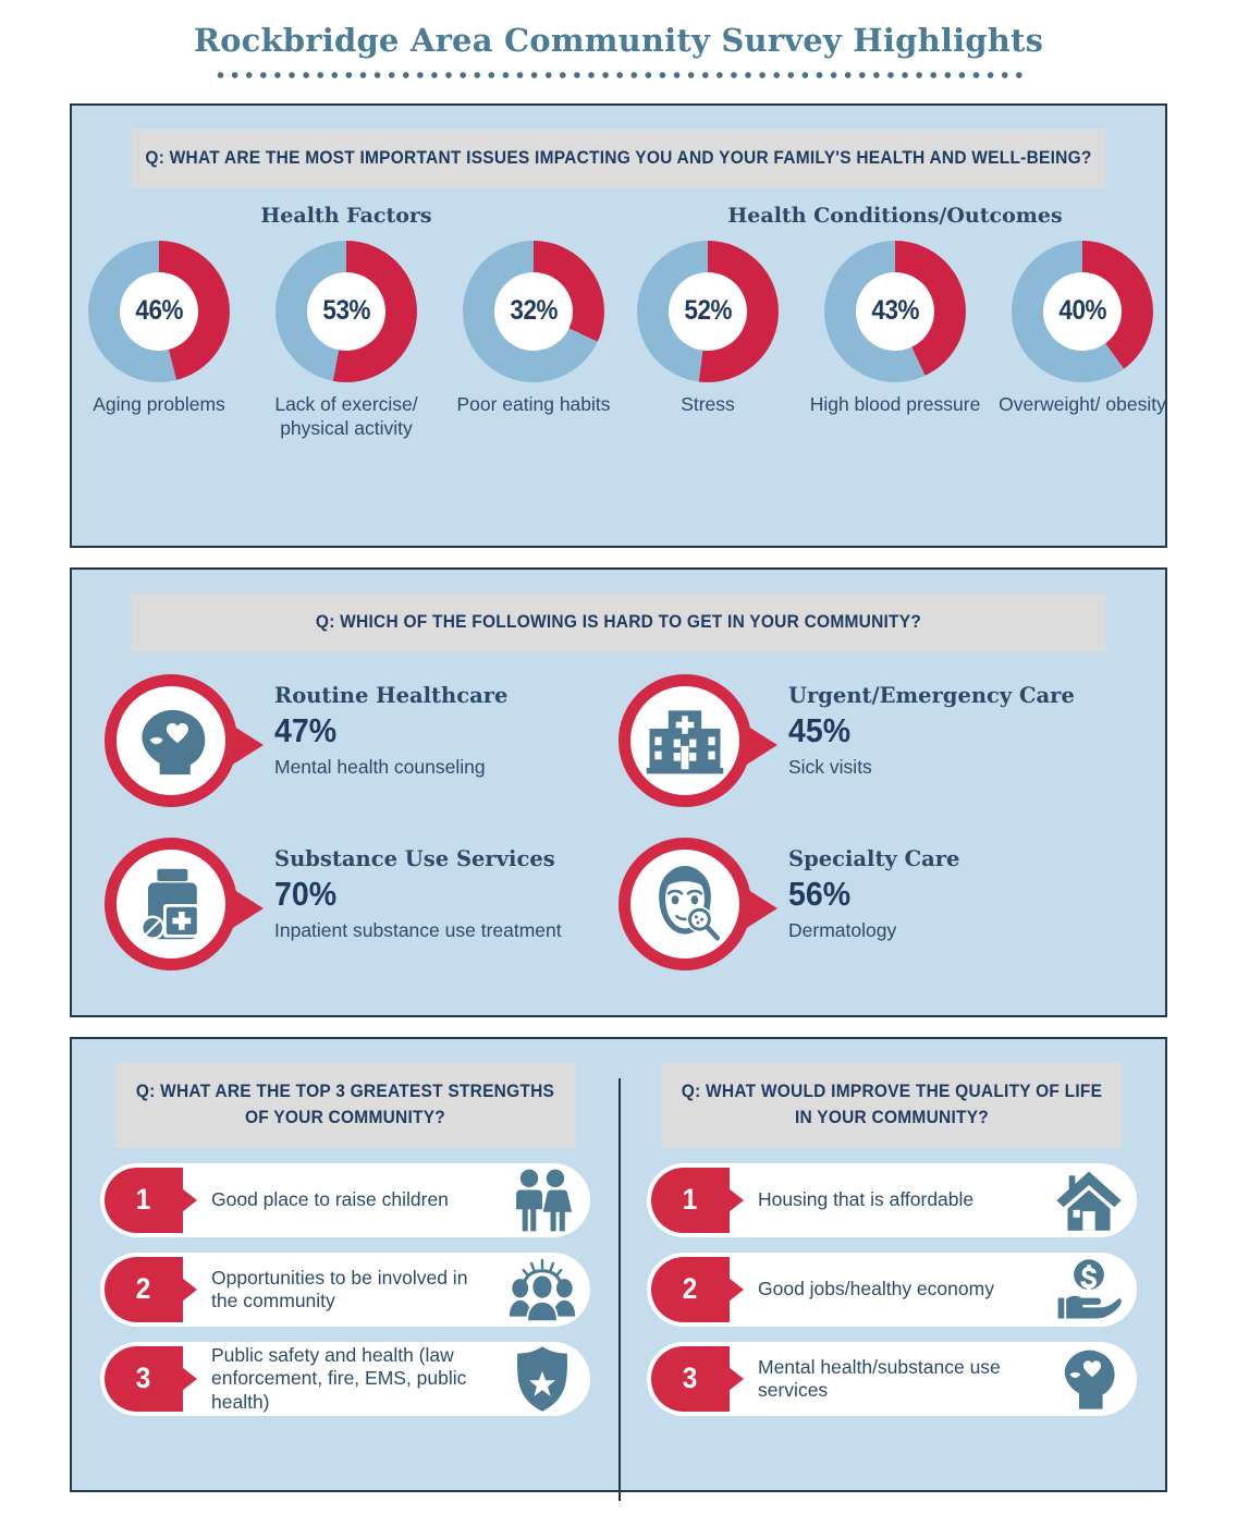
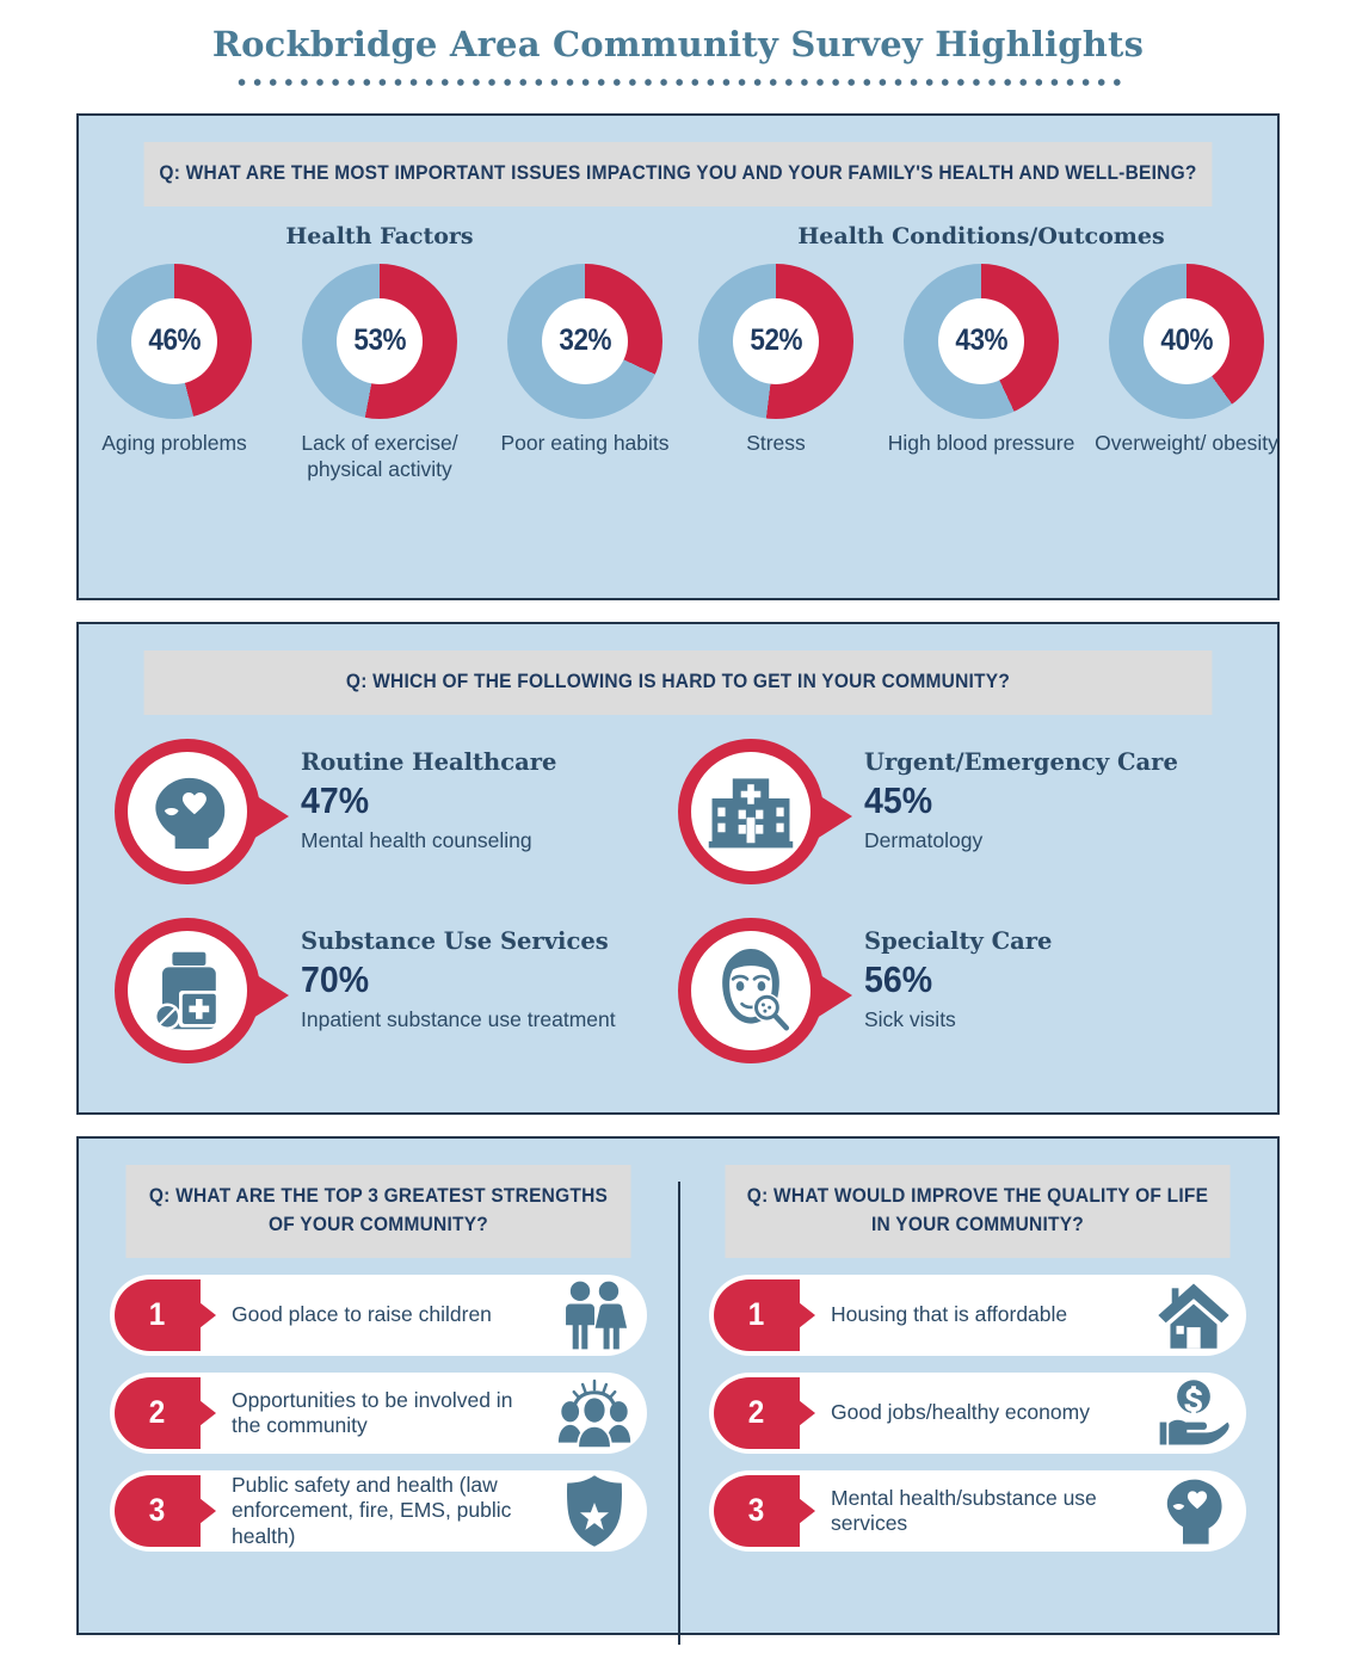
  Rockbridge Area Community Survey Highlights
  Q: WHAT ARE THE MOST IMPORTANT ISSUES IMPACTING YOU AND YOUR FAMILY'S HEALTH AND WELL-BEING?
  Health Factors
  46%
  Aging problems
  53%
  Lack of exercise/ physical activity
  32%
  Poor eating habits
  Health Conditions/Outcomes
  52%
  Stress
  43%
  High blood pressure
  40%
  Overweight/ obesity
  Q: WHICH OF THE FOLLOWING IS HARD TO GET IN YOUR COMMUNITY?
  Routine Healthcare
  47%
  Mental health counseling
  Urgent/Emergency Care
  45%
- Sick visits
+ Dermatology
  Substance Use Services
  70%
  Inpatient substance use treatment
  Specialty Care
  56%
- Dermatology
+ Sick visits
  Q: WHAT ARE THE TOP 3 GREATEST STRENGTHS OF YOUR COMMUNITY?
  Q: WHAT WOULD IMPROVE THE QUALITY OF LIFE IN YOUR COMMUNITY?
  1
  Good place to raise children
  2
  Opportunities to be involved in the community
  3
  Public safety and health (law enforcement, fire, EMS, public health)
  1
  Housing that is affordable
  2
  Good jobs/healthy economy
  3
  Mental health/substance use services
